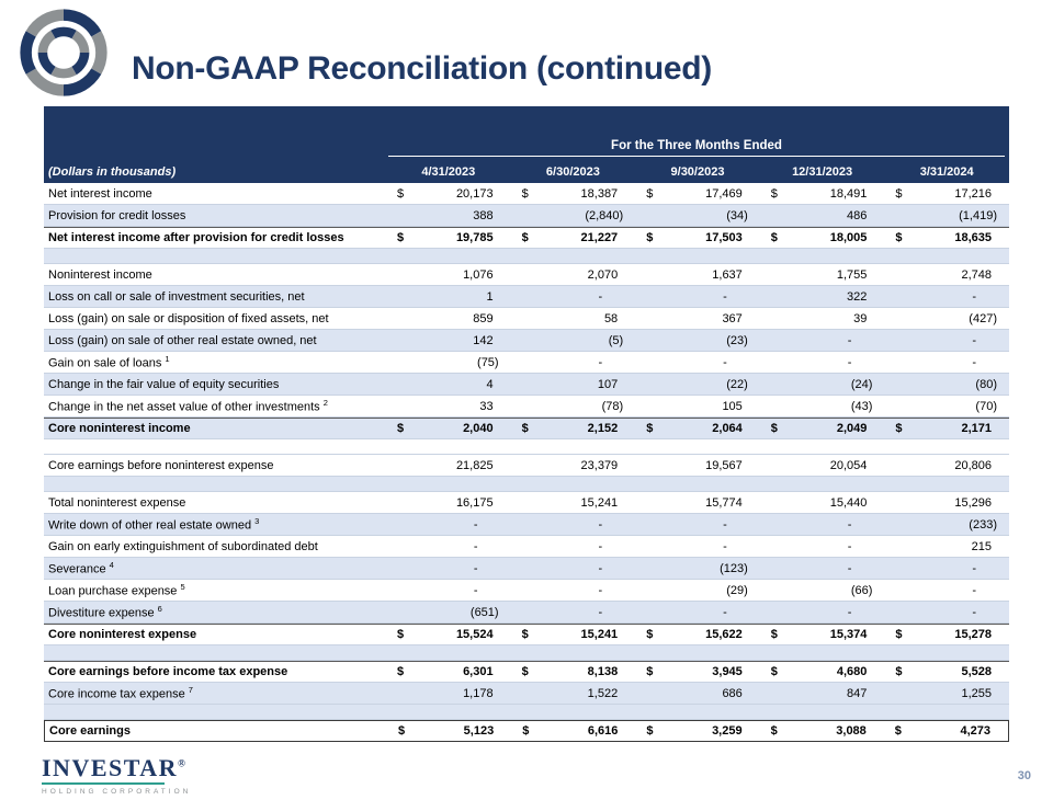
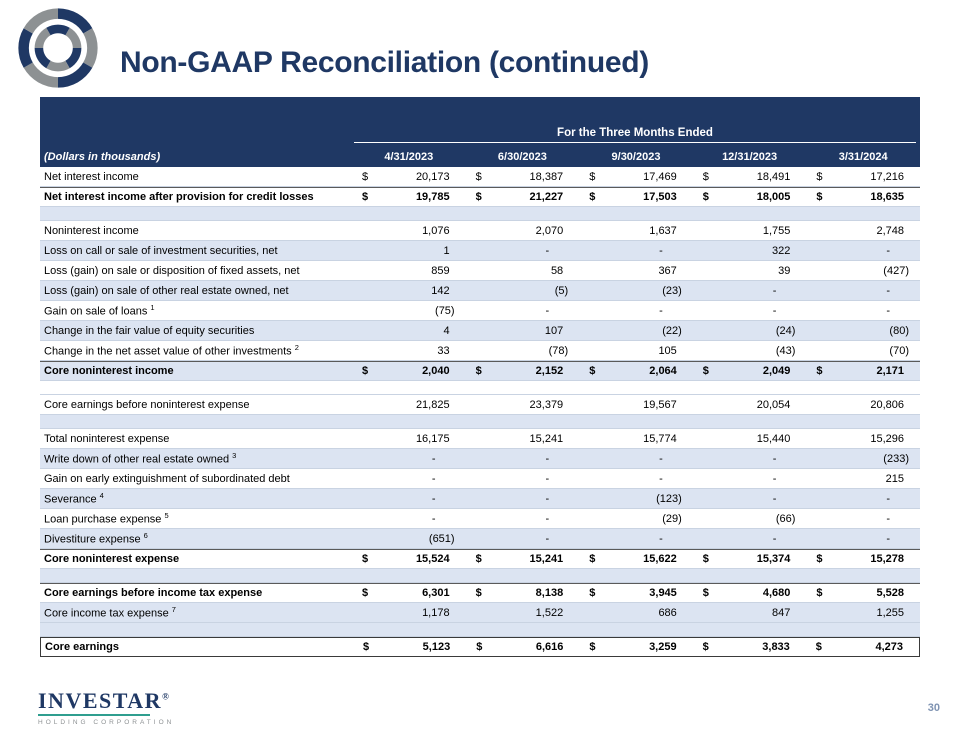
  Non-GAAP Reconciliation (continued)
  For the Three Months Ended
  (Dollars in thousands)
  4/31/2023
  6/30/2023
  9/30/2023
  12/31/2023
  3/31/2024
  Net interest income
  $
  20,173
  $
  18,387
  $
  17,469
  $
  18,491
  $
  17,216
- Provision for credit losses
- 388
- (2,840)
- (34)
- 486
- (1,419)
  Net interest income after provision for credit losses
  $
  19,785
  $
  21,227
  $
  17,503
  $
  18,005
  $
  18,635
  Noninterest income
  1,076
  2,070
  1,637
  1,755
  2,748
  Loss on call or sale of investment securities, net
  1
  -
  -
  322
  -
  Loss (gain) on sale or disposition of fixed assets, net
  859
  58
  367
  39
  (427)
  Loss (gain) on sale of other real estate owned, net
  142
  (5)
  (23)
  -
  -
  Gain on sale of loans 1
  (75)
  -
  -
  -
  -
  Change in the fair value of equity securities
  4
  107
  (22)
  (24)
  (80)
  Change in the net asset value of other investments 2
  33
  (78)
  105
  (43)
  (70)
  Core noninterest income
  $
  2,040
  $
  2,152
  $
  2,064
  $
  2,049
  $
  2,171
  Core earnings before noninterest expense
  21,825
  23,379
  19,567
  20,054
  20,806
  Total noninterest expense
  16,175
  15,241
  15,774
  15,440
  15,296
  Write down of other real estate owned 3
  -
  -
  -
  -
  (233)
  Gain on early extinguishment of subordinated debt
  -
  -
  -
  -
  215
  Severance 4
  -
  -
  (123)
  -
  -
  Loan purchase expense 5
  -
  -
  (29)
  (66)
  -
  Divestiture expense 6
  (651)
  -
  -
  -
  -
  Core noninterest expense
  $
  15,524
  $
  15,241
  $
  15,622
  $
  15,374
  $
  15,278
  Core earnings before income tax expense
  $
  6,301
  $
  8,138
  $
  3,945
  $
  4,680
  $
  5,528
  Core income tax expense 7
  1,178
  1,522
  686
  847
  1,255
  Core earnings
  $
  5,123
  $
  6,616
  $
  3,259
  $
- 3,088
+ 3,833
  $
  4,273
  INVESTAR®
  30
